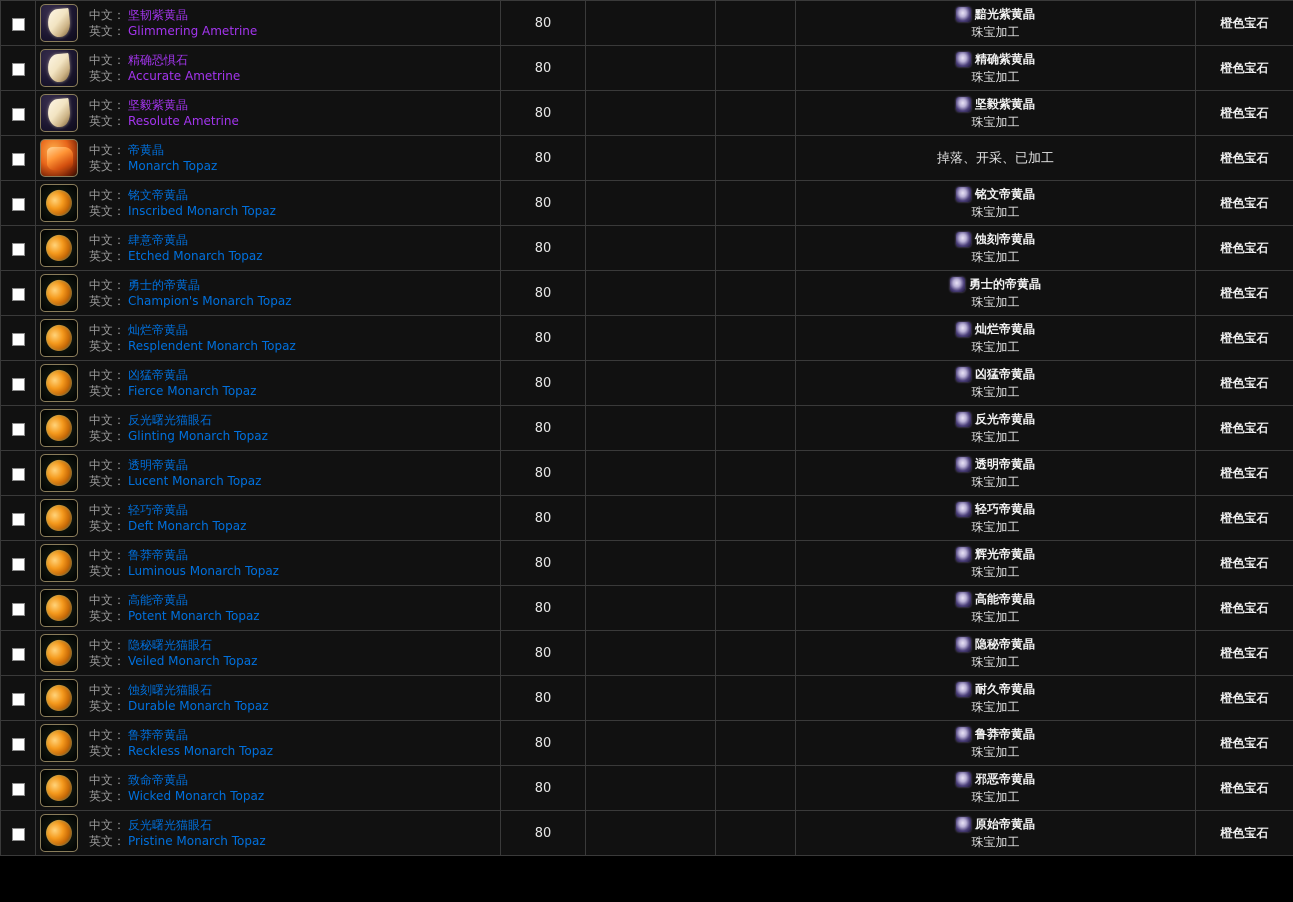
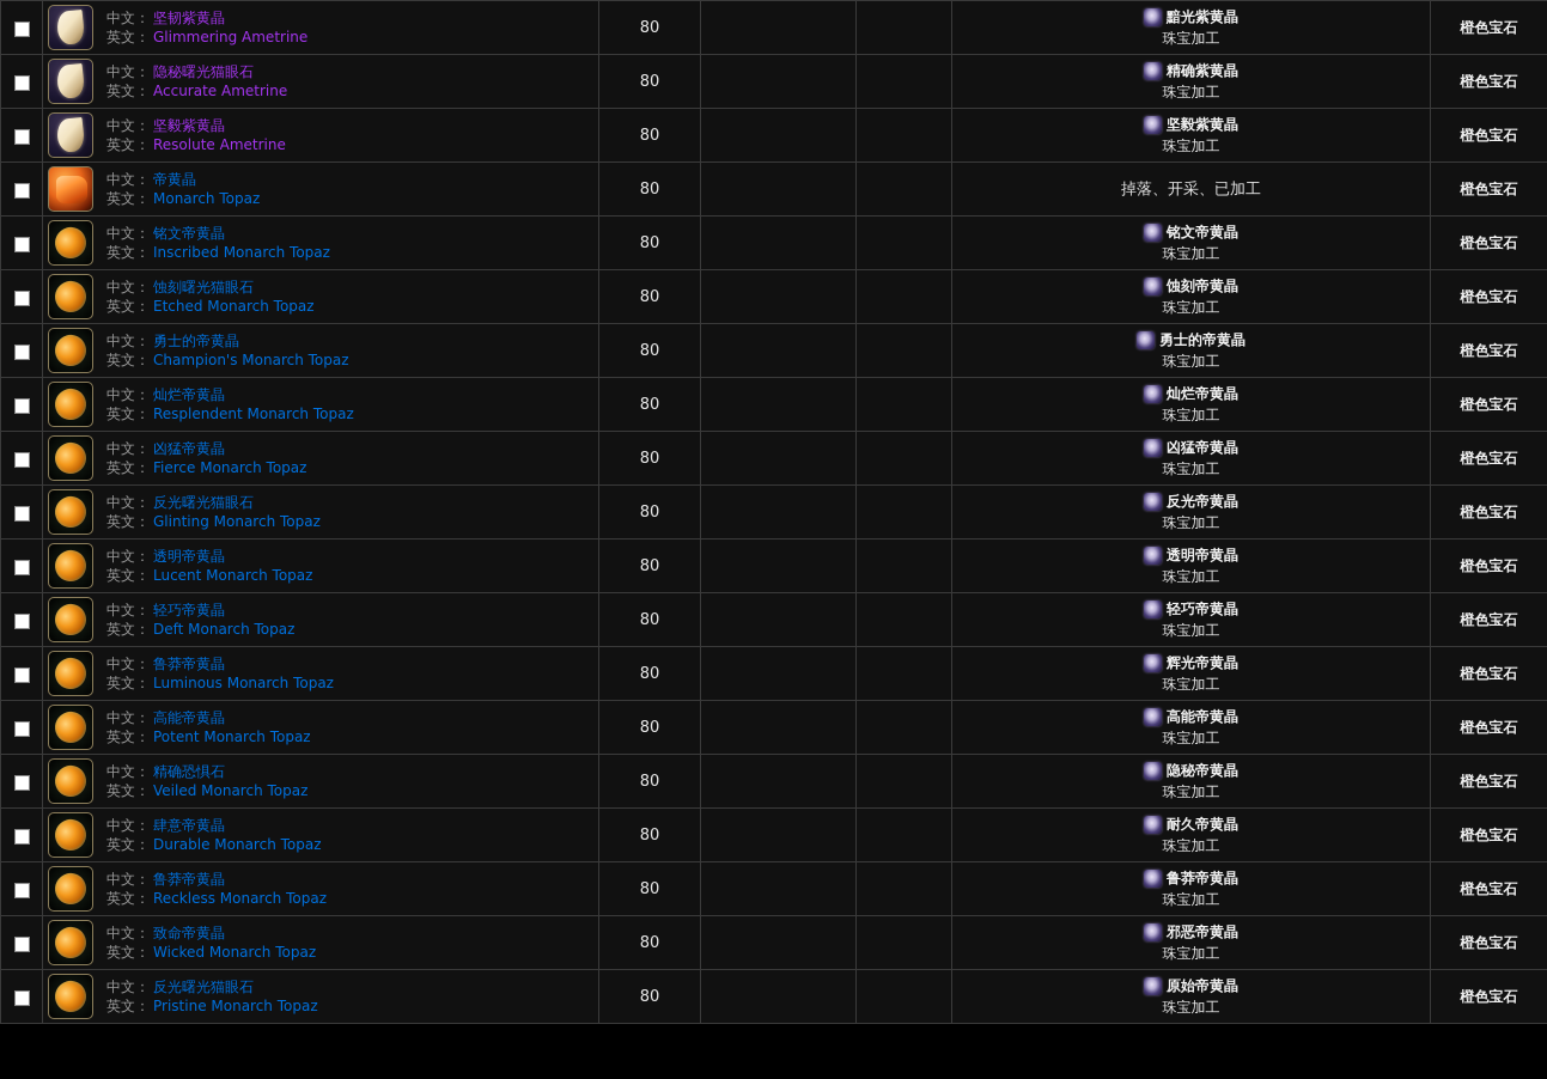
  	中文： 坚韧紫黄晶英文： Glimmering Ametrine	80			黯光紫黄晶珠宝加工	橙色宝石
- 	中文： 精确恐惧石英文： Accurate Ametrine	80			精确紫黄晶珠宝加工	橙色宝石
+ 	中文： 隐秘曙光猫眼石英文： Accurate Ametrine	80			精确紫黄晶珠宝加工	橙色宝石
  	中文： 坚毅紫黄晶英文： Resolute Ametrine	80			坚毅紫黄晶珠宝加工	橙色宝石
  	中文： 帝黄晶英文： Monarch Topaz	80			掉落、开采、已加工	橙色宝石
  	中文： 铭文帝黄晶英文： Inscribed Monarch Topaz	80			铭文帝黄晶珠宝加工	橙色宝石
- 	中文： 肆意帝黄晶英文： Etched Monarch Topaz	80			蚀刻帝黄晶珠宝加工	橙色宝石
+ 	中文： 蚀刻曙光猫眼石英文： Etched Monarch Topaz	80			蚀刻帝黄晶珠宝加工	橙色宝石
  	中文： 勇士的帝黄晶英文： Champion's Monarch Topaz	80			勇士的帝黄晶珠宝加工	橙色宝石
  	中文： 灿烂帝黄晶英文： Resplendent Monarch Topaz	80			灿烂帝黄晶珠宝加工	橙色宝石
  	中文： 凶猛帝黄晶英文： Fierce Monarch Topaz	80			凶猛帝黄晶珠宝加工	橙色宝石
  	中文： 反光曙光猫眼石英文： Glinting Monarch Topaz	80			反光帝黄晶珠宝加工	橙色宝石
  	中文： 透明帝黄晶英文： Lucent Monarch Topaz	80			透明帝黄晶珠宝加工	橙色宝石
  	中文： 轻巧帝黄晶英文： Deft Monarch Topaz	80			轻巧帝黄晶珠宝加工	橙色宝石
  	中文： 鲁莽帝黄晶英文： Luminous Monarch Topaz	80			辉光帝黄晶珠宝加工	橙色宝石
  	中文： 高能帝黄晶英文： Potent Monarch Topaz	80			高能帝黄晶珠宝加工	橙色宝石
- 	中文： 隐秘曙光猫眼石英文： Veiled Monarch Topaz	80			隐秘帝黄晶珠宝加工	橙色宝石
+ 	中文： 精确恐惧石英文： Veiled Monarch Topaz	80			隐秘帝黄晶珠宝加工	橙色宝石
- 	中文： 蚀刻曙光猫眼石英文： Durable Monarch Topaz	80			耐久帝黄晶珠宝加工	橙色宝石
+ 	中文： 肆意帝黄晶英文： Durable Monarch Topaz	80			耐久帝黄晶珠宝加工	橙色宝石
  	中文： 鲁莽帝黄晶英文： Reckless Monarch Topaz	80			鲁莽帝黄晶珠宝加工	橙色宝石
  	中文： 致命帝黄晶英文： Wicked Monarch Topaz	80			邪恶帝黄晶珠宝加工	橙色宝石
  	中文： 反光曙光猫眼石英文： Pristine Monarch Topaz	80			原始帝黄晶珠宝加工	橙色宝石
